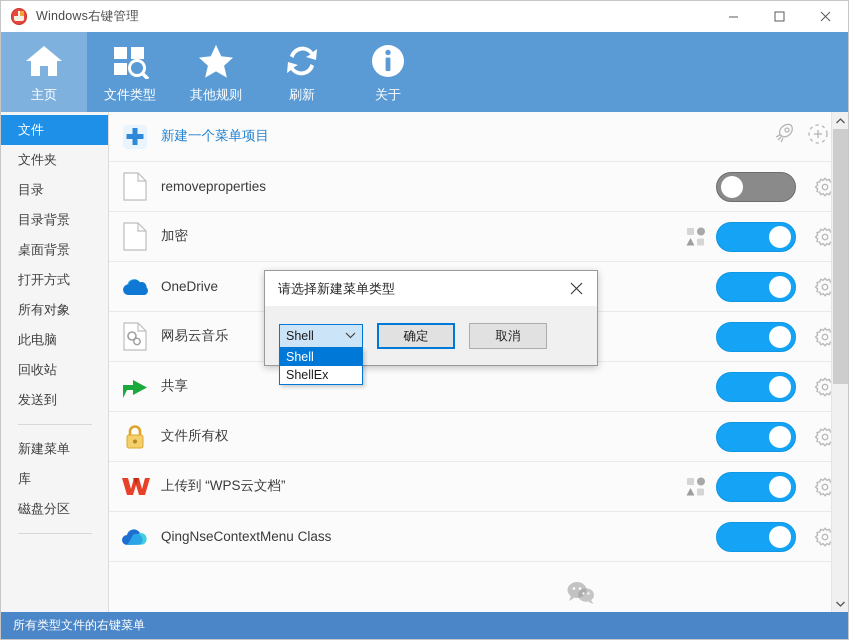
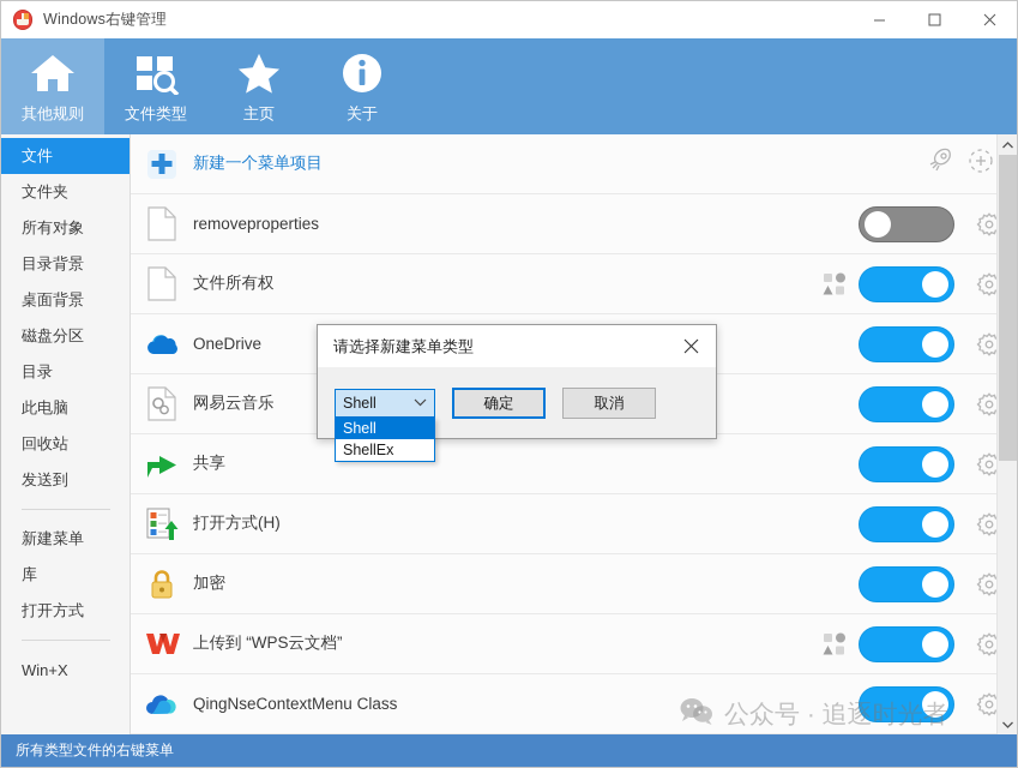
  Windows右键管理
- 主页
+ 其他规则
  文件类型
- 其他规则
+ 主页
- 刷新
  关于
  文件
  文件夹
- 目录
+ 所有对象
  目录背景
  桌面背景
- 打开方式
+ 磁盘分区
- 所有对象
+ 目录
  此电脑
  回收站
  发送到
  新建菜单
  库
- 磁盘分区
+ 打开方式
+ Win+X
  新建一个菜单项目
  removeproperties
- 加密
+ 文件所有权
  OneDrive
  网易云音乐
  共享
+ 打开方式(H)
- 文件所有权
+ 加密
  上传到 “WPS云文档”
  QingNseContextMenu Class
  所有类型文件的右键菜单
+ 公众号 · 追逐时光者
  请选择新建菜单类型
  Shell
  Shell
  ShellEx
  确定
  取消
